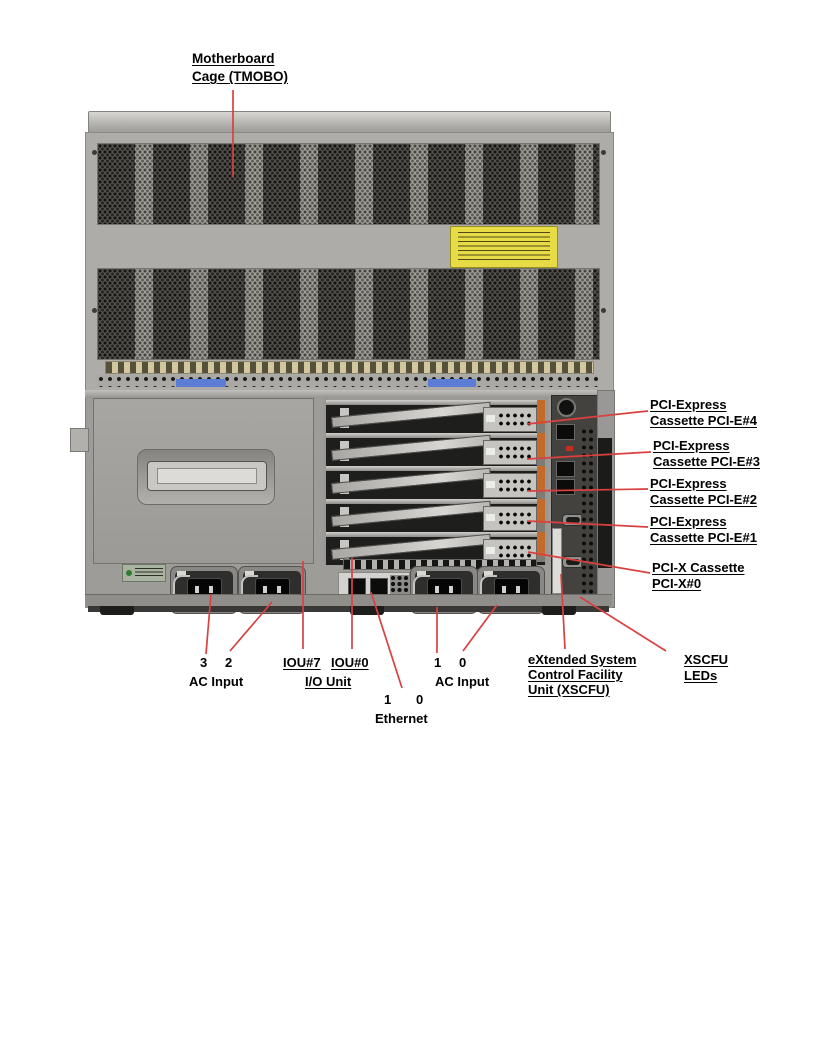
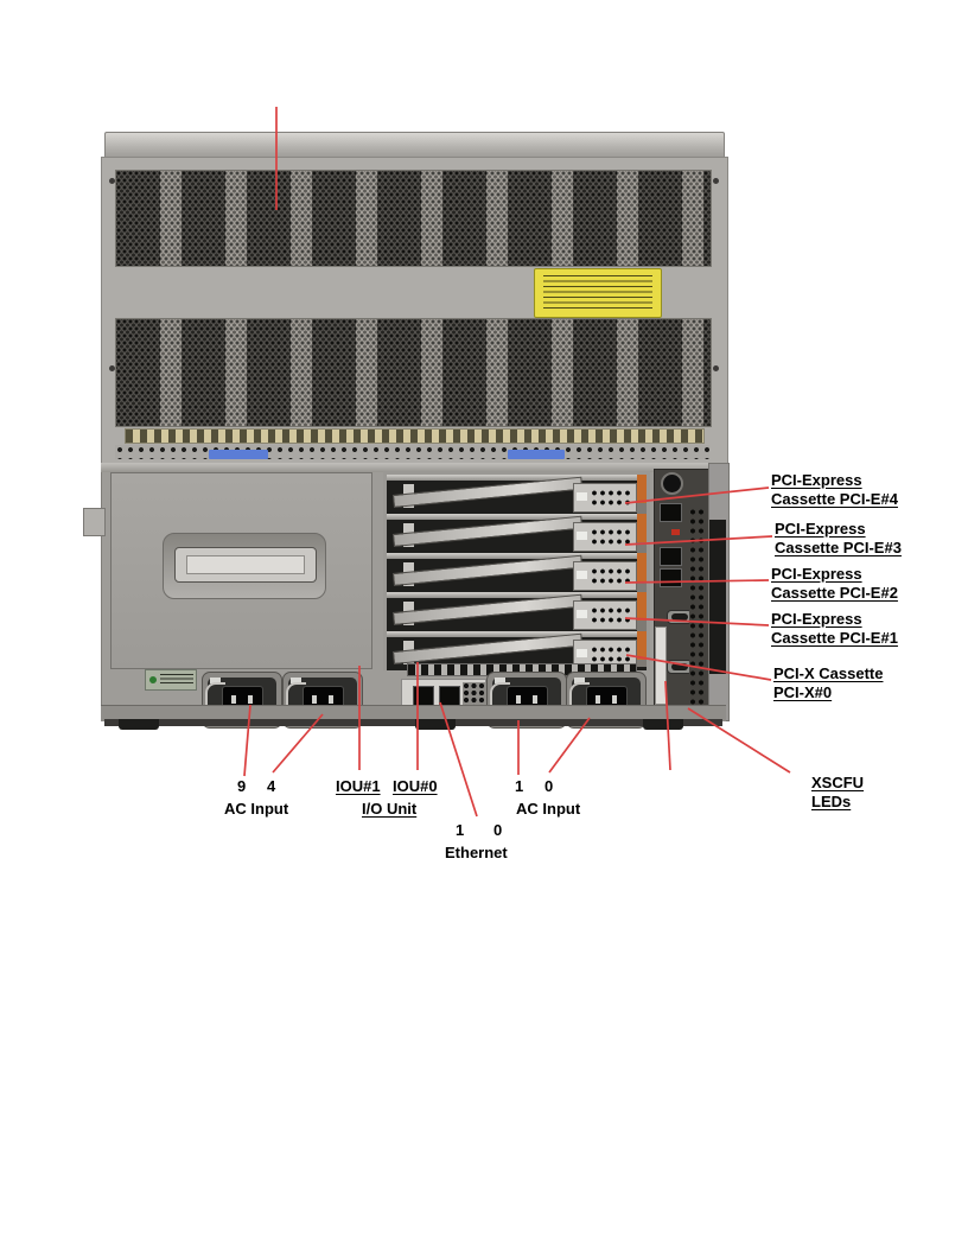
- Motherboard
- Cage (TMOBO)
  PCI-Express
  Cassette PCI-E#4
  PCI-Express
  Cassette PCI-E#3
  PCI-Express
  Cassette PCI-E#2
  PCI-Express
  Cassette PCI-E#1
  PCI-X Cassette
  PCI-X#0
- eXtended System
- Control Facility
- Unit (XSCFU)
  XSCFU
  LEDs
- 3
+ 9
- 2
+ 4
  AC Input
- IOU#7
+ IOU#1
  IOU#0
  I/O Unit
  1
  0
  Ethernet
  1
  0
  AC Input
